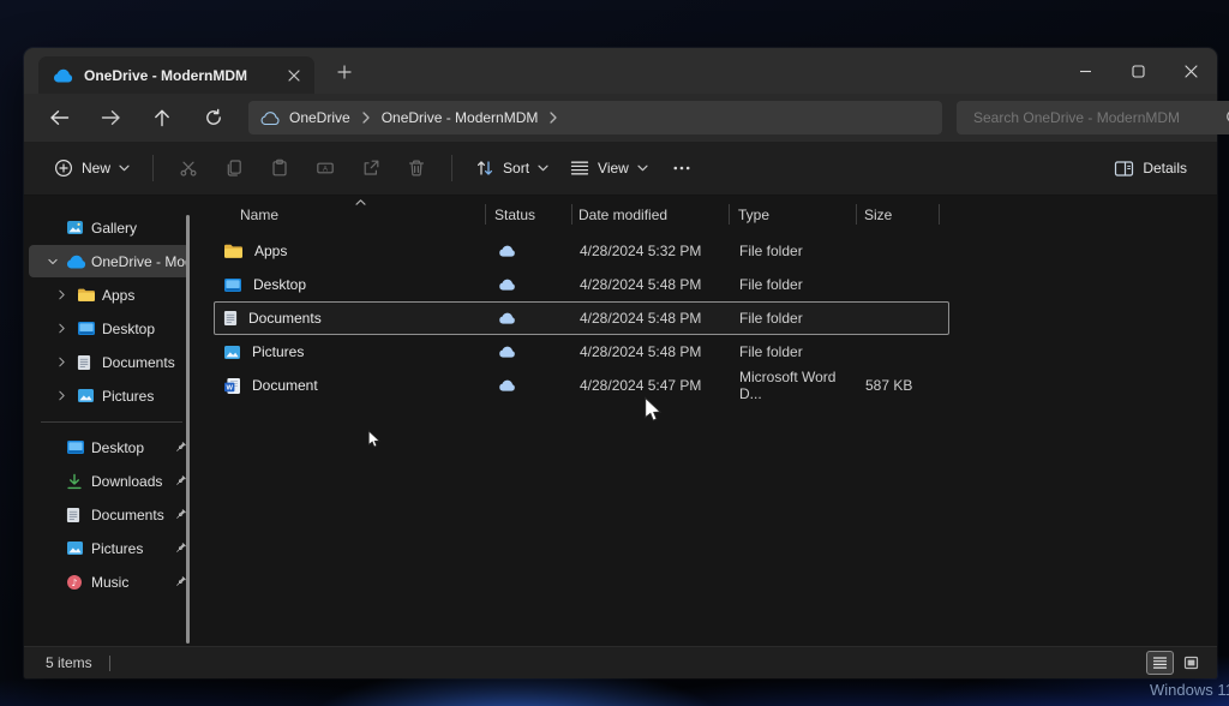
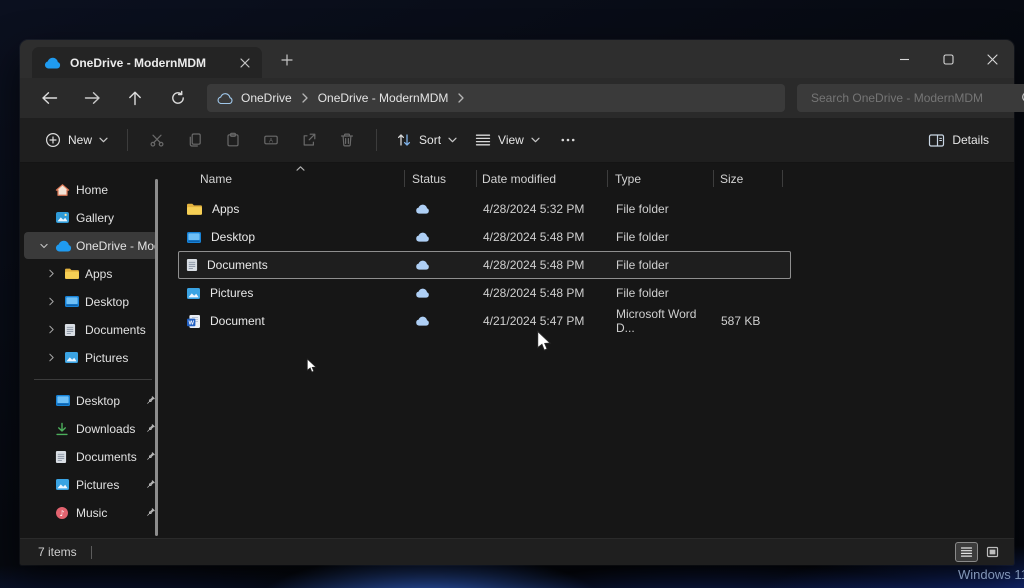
  OneDrive - ModernMDM
  OneDrive
  OneDrive - ModernMDM
  Search OneDrive - ModernMDM
  New
  Sort
  View
  Details
+ Home
  Gallery
  OneDrive - Mo
  Apps
  Desktop
  Documents
  Pictures
  Desktop
  Downloads
  Documents
  Pictures
  ♪
  Music
  Name
  Status
  Date modified
  Type
  Size
  Apps
  4/28/2024 5:32 PM
  File folder
  Desktop
  4/28/2024 5:48 PM
  File folder
  Documents
  4/28/2024 5:48 PM
  File folder
  Pictures
  4/28/2024 5:48 PM
  File folder
  Document
- 4/28/2024 5:47 PM
+ 4/21/2024 5:47 PM
  Microsoft Word D...
  587 KB
- 5 items
+ 7 items
  Windows 1
